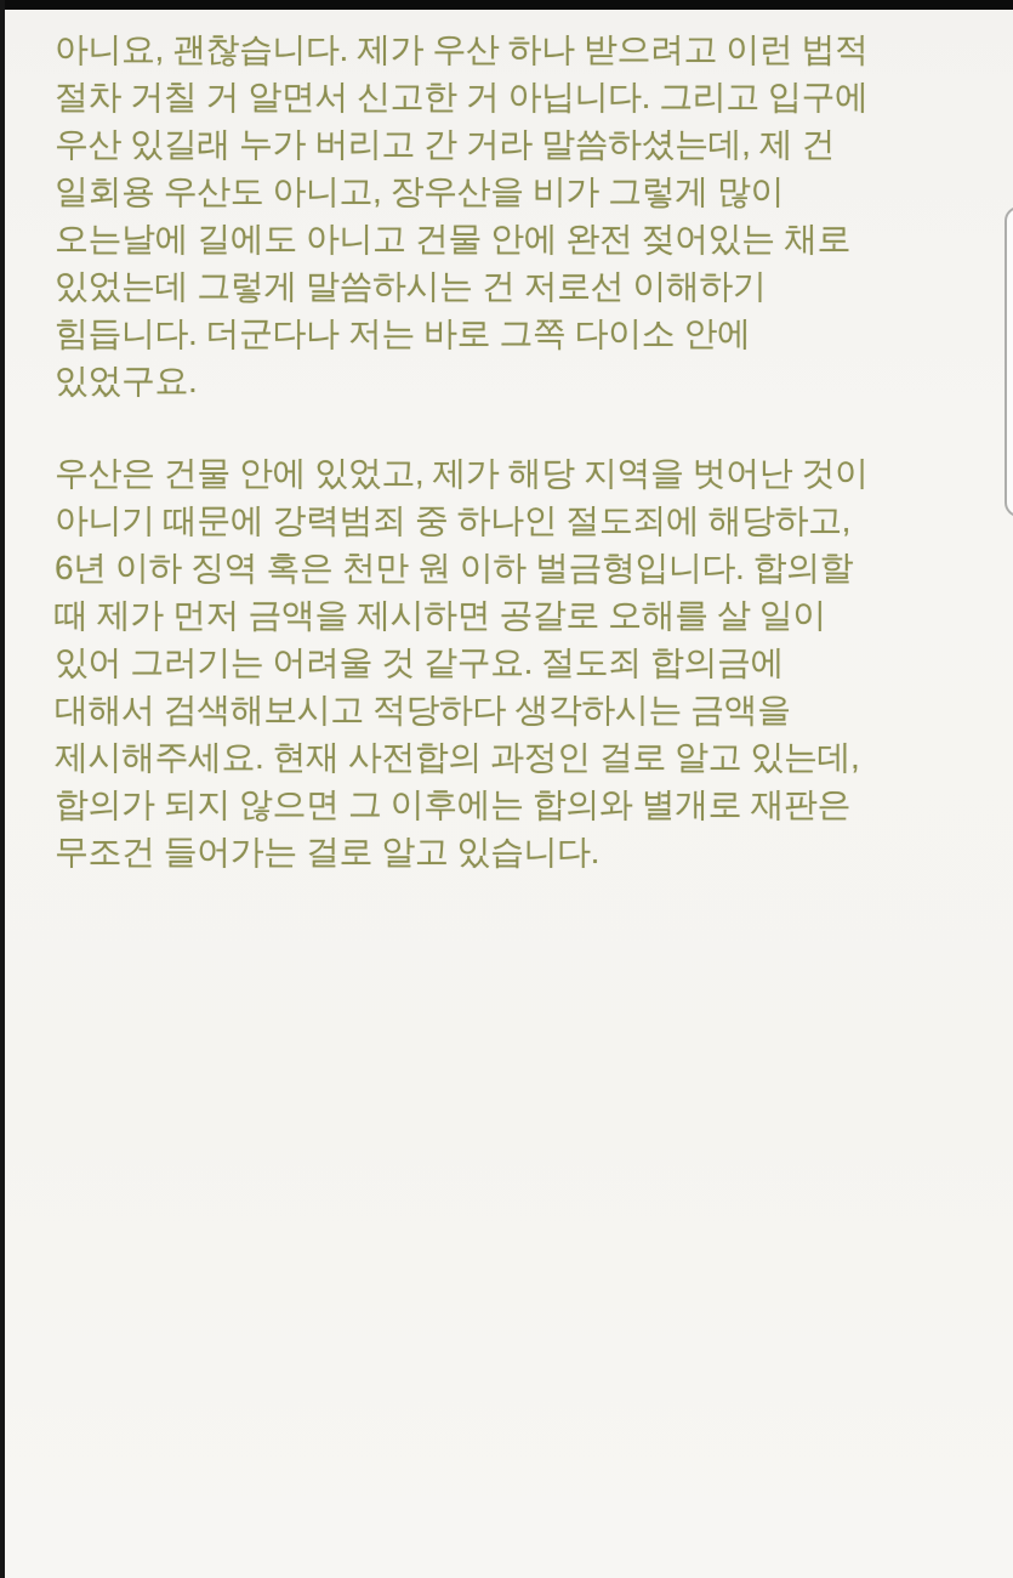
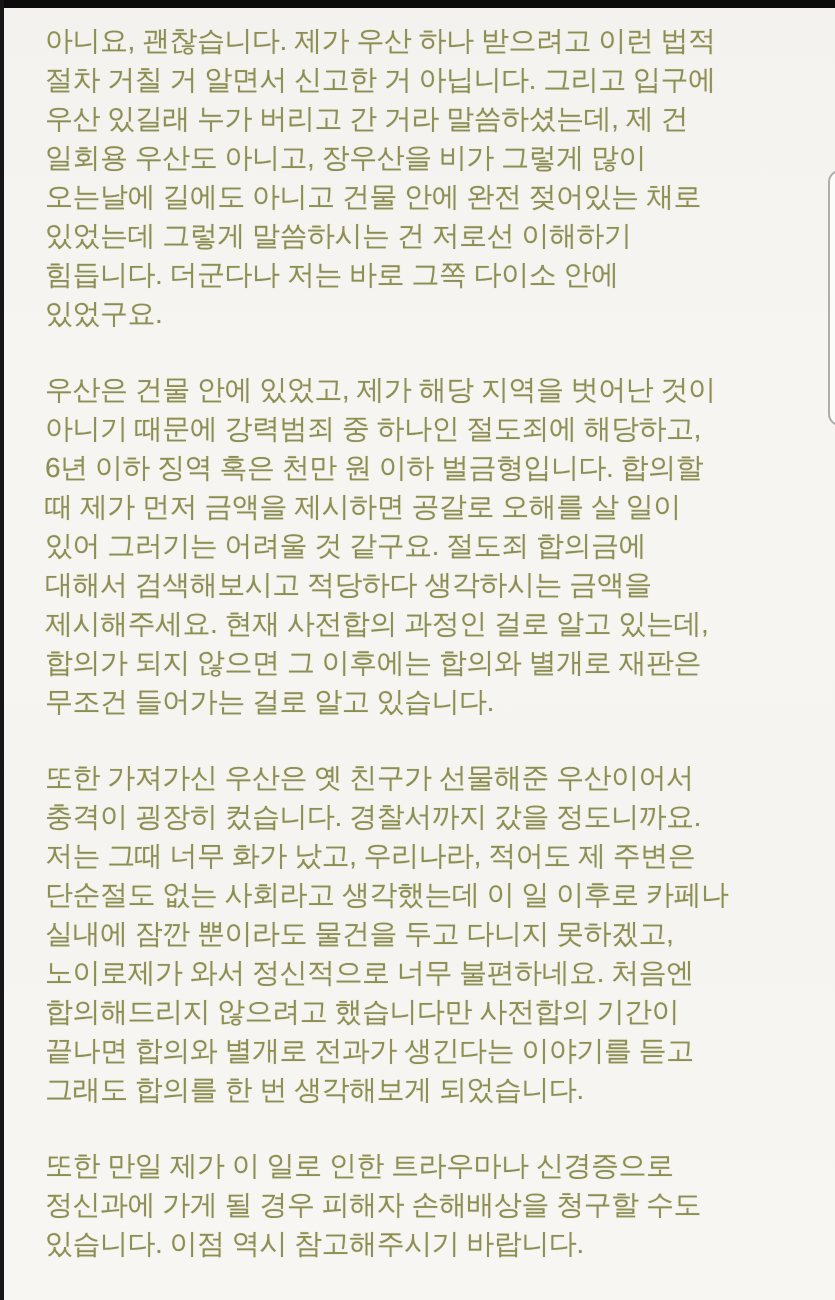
  아니요, 괜찮습니다. 제가 우산 하나 받으려고 이런 법적
  절차 거칠 거 알면서 신고한 거 아닙니다. 그리고 입구에
  우산 있길래 누가 버리고 간 거라 말씀하셨는데, 제 건
  일회용 우산도 아니고, 장우산을 비가 그렇게 많이
  오는날에 길에도 아니고 건물 안에 완전 젖어있는 채로
  있었는데 그렇게 말씀하시는 건 저로선 이해하기
  힘듭니다. 더군다나 저는 바로 그쪽 다이소 안에
  있었구요.
  우산은 건물 안에 있었고, 제가 해당 지역을 벗어난 것이
  아니기 때문에 강력범죄 중 하나인 절도죄에 해당하고,
  6년 이하 징역 혹은 천만 원 이하 벌금형입니다. 합의할
  때 제가 먼저 금액을 제시하면 공갈로 오해를 살 일이
  있어 그러기는 어려울 것 같구요. 절도죄 합의금에
  대해서 검색해보시고 적당하다 생각하시는 금액을
  제시해주세요. 현재 사전합의 과정인 걸로 알고 있는데,
  합의가 되지 않으면 그 이후에는 합의와 별개로 재판은
  무조건 들어가는 걸로 알고 있습니다.
+ 또한 가져가신 우산은 옛 친구가 선물해준 우산이어서
+ 충격이 굉장히 컸습니다. 경찰서까지 갔을 정도니까요.
+ 저는 그때 너무 화가 났고, 우리나라, 적어도 제 주변은
+ 단순절도 없는 사회라고 생각했는데 이 일 이후로 카페나
+ 실내에 잠깐 뿐이라도 물건을 두고 다니지 못하겠고,
+ 노이로제가 와서 정신적으로 너무 불편하네요. 처음엔
+ 합의해드리지 않으려고 했습니다만 사전합의 기간이
+ 끝나면 합의와 별개로 전과가 생긴다는 이야기를 듣고
+ 그래도 합의를 한 번 생각해보게 되었습니다.
+ 또한 만일 제가 이 일로 인한 트라우마나 신경증으로
+ 정신과에 가게 될 경우 피해자 손해배상을 청구할 수도
+ 있습니다. 이점 역시 참고해주시기 바랍니다.
